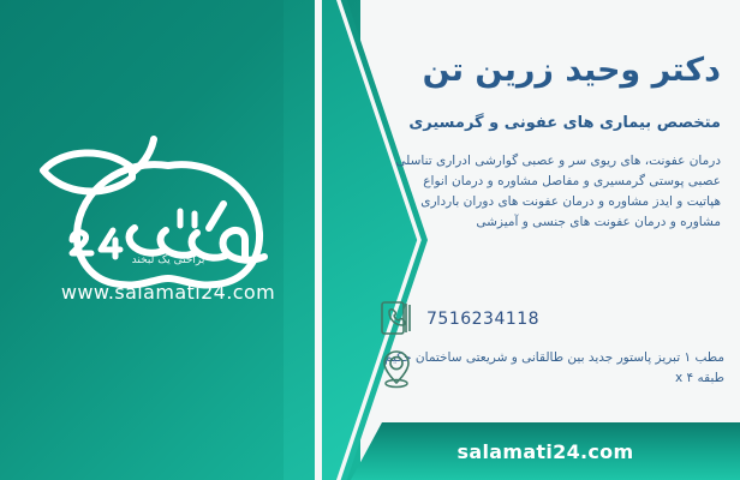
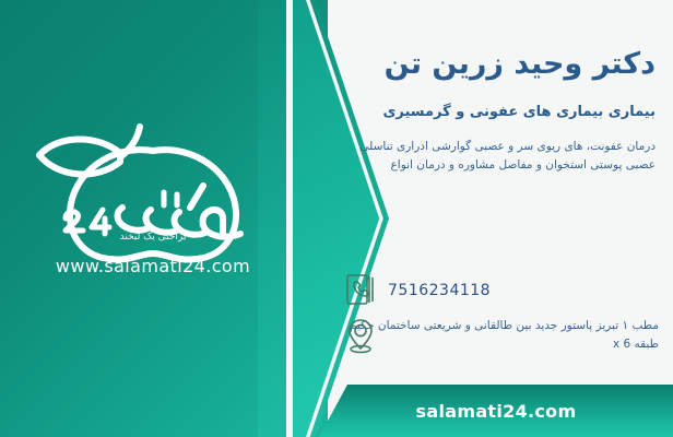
  براحتی یک لبخند
  www.salamati24.com
  دکتر وحید زرین تن
- متخصص بیماری های عفونی و گرمسیری
+ بیماری بیماری های عفونی و گرمسیری
  درمان عفونت، های ریوی سر و عصبی گوارشی ادراری تناسلی
- عصبی پوستی گرمسیری و مفاصل مشاوره و درمان انواع
+ عصبی پوستی استخوان و مفاصل مشاوره و درمان انواع
- هپاتیت و ایدز مشاوره و درمان عفونت های دوران بارداری
- مشاوره و درمان عفونت های جنسی و آمیزشی
  7516234118
  مطب ۱ تبریز پاستور جدید بین طالقانی و شریعتی ساختمانکم
- طبقه ۴ x
+ طبقه 6 x
  salamati24.com
